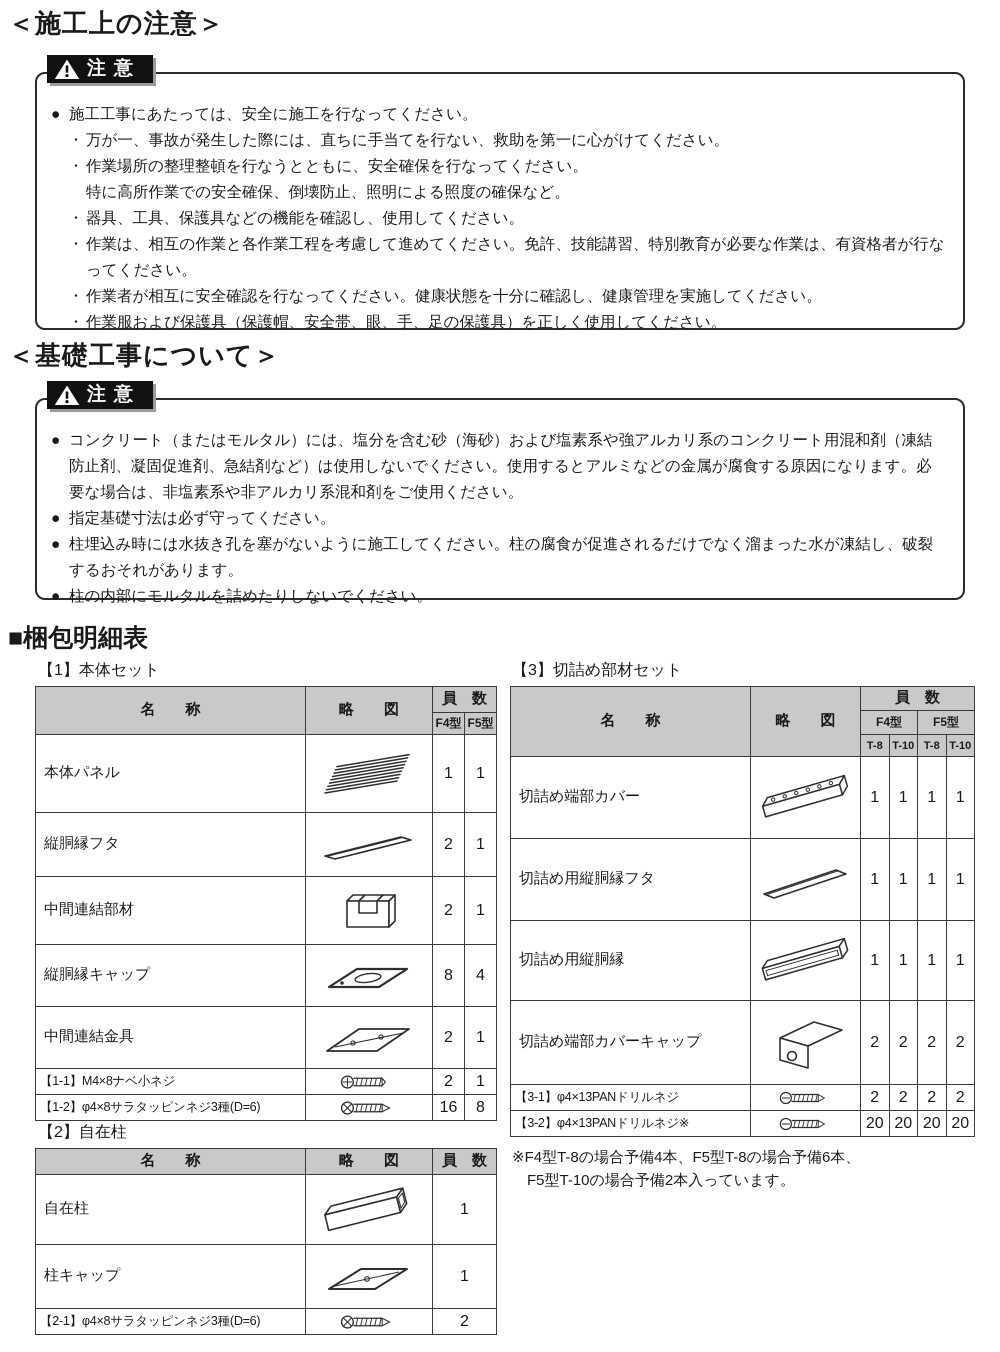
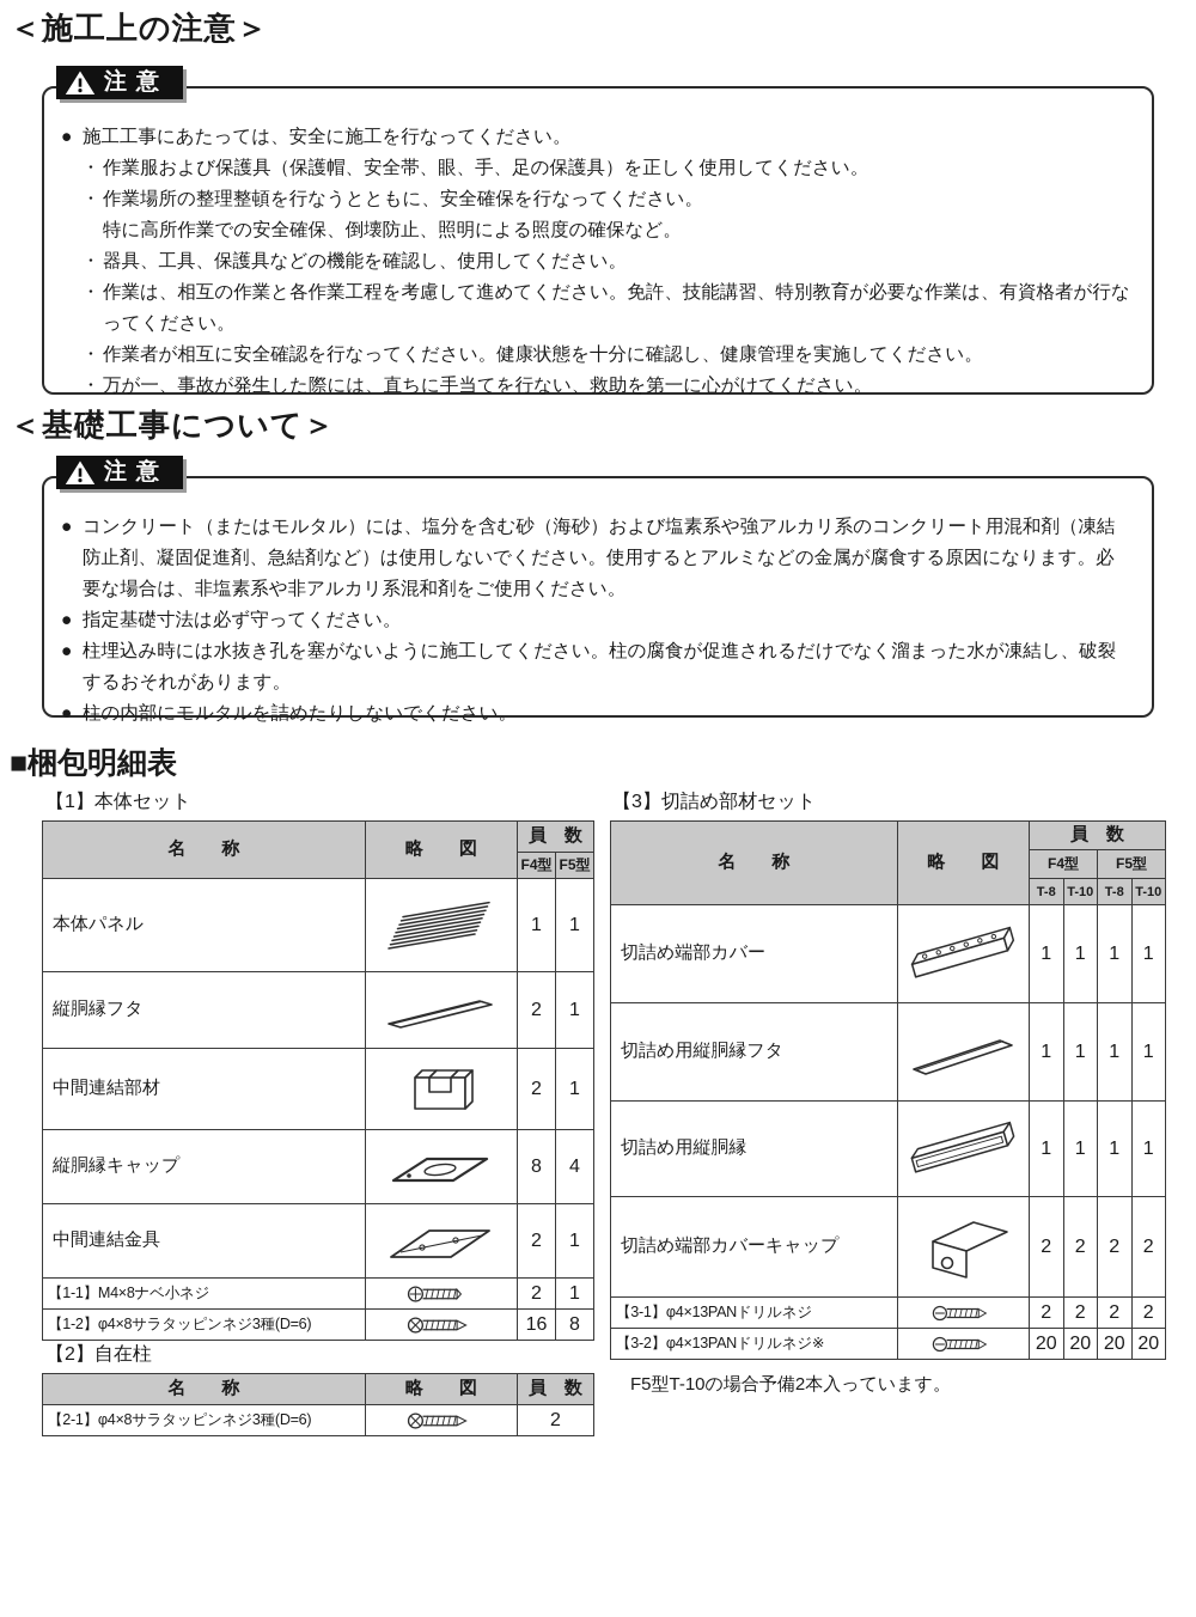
  ＜施工上の注意＞
  注意
  ●
  施工工事にあたっては、安全に施工を行なってください。
  ・
- 万が一、事故が発生した際には、直ちに手当てを行ない、救助を第一に心がけてください。
+ 作業服および保護具（保護帽、安全帯、眼、手、足の保護具）を正しく使用してください。
  ・
  作業場所の整理整頓を行なうとともに、安全確保を行なってください。
  特に高所作業での安全確保、倒壊防止、照明による照度の確保など。
  ・
  器具、工具、保護具などの機能を確認し、使用してください。
  ・
  作業は、相互の作業と各作業工程を考慮して進めてください。免許、技能講習、特別教育が必要な作業は、有資格者が行なってください。
  ・
  作業者が相互に安全確認を行なってください。健康状態を十分に確認し、健康管理を実施してください。
  ・
- 作業服および保護具（保護帽、安全帯、眼、手、足の保護具）を正しく使用してください。
+ 万が一、事故が発生した際には、直ちに手当てを行ない、救助を第一に心がけてください。
  ＜基礎工事について＞
  注意
  ●
  コンクリート（またはモルタル）には、塩分を含む砂（海砂）および塩素系や強アルカリ系のコンクリート用混和剤（凍結防止剤、凝固促進剤、急結剤など）は使用しないでください。使用するとアルミなどの金属が腐食する原因になります。必要な場合は、非塩素系や非アルカリ系混和剤をご使用ください。
  ●
  指定基礎寸法は必ず守ってください。
  ●
  柱埋込み時には水抜き孔を塞がないように施工してください。柱の腐食が促進されるだけでなく溜まった水が凍結し、破裂するおそれがあります。
  ●
  柱の内部にモルタルを詰めたりしないでください。
  ■梱包明細表
  【1】本体セット
  【3】切詰め部材セット
  名 称	略 図	員 数
  F4型	F5型
  本体パネル		1	1
  縦胴縁フタ		2	1
  中間連結部材		2	1
  縦胴縁キャップ		8	4
  中間連結金具		2	1
  【1-1】M4×8ナベ小ネジ		2	1
  【1-2】φ4×8サラタッピンネジ3種(D=6)		16	8
  【2】自在柱
  名 称	略 図	員 数
- 自在柱		1
- 柱キャップ		1
  【2-1】φ4×8サラタッピンネジ3種(D=6)		2
  名 称	略 図	員 数
  F4型	F5型
  T-8	T-10	T-8	T-10
  切詰め端部カバー		1	1	1	1
  切詰め用縦胴縁フタ		1	1	1	1
  切詰め用縦胴縁		1	1	1	1
  切詰め端部カバーキャップ		2	2	2	2
  【3-1】φ4×13PANドリルネジ		2	2	2	2
  【3-2】φ4×13PANドリルネジ※		20	20	20	20
- ※F4型T-8の場合予備4本、F5型T-8の場合予備6本、
  F5型T-10の場合予備2本入っています。
